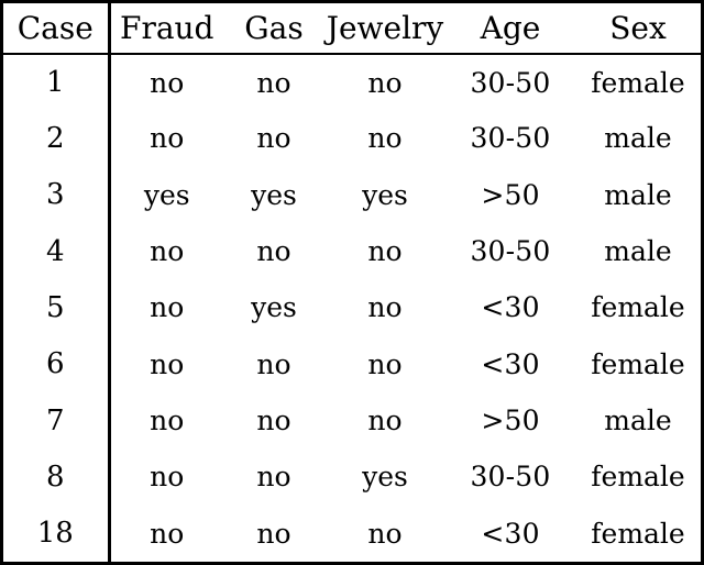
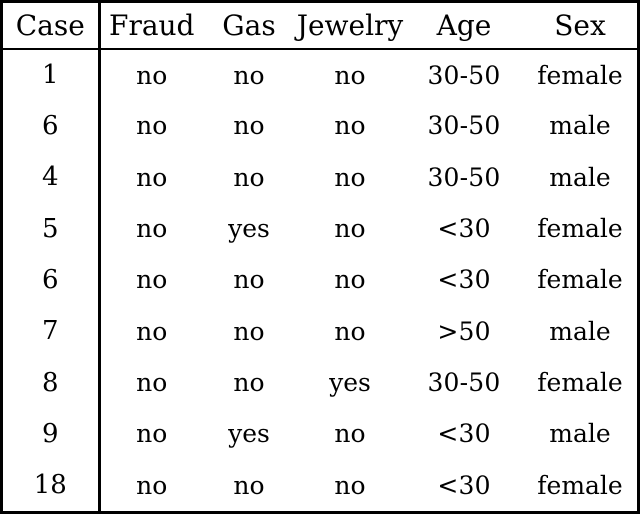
  Case	Fraud	Gas	Jewelry	Age	Sex
  1	no	no	no	30-50	female
- 2	no	no	no	30-50	male
+ 6	no	no	no	30-50	male
- 3	yes	yes	yes	>50	male
  4	no	no	no	30-50	male
  5	no	yes	no	<30	female
  6	no	no	no	<30	female
  7	no	no	no	>50	male
  8	no	no	yes	30-50	female
+ 9	no	yes	no	<30	male
  18	no	no	no	<30	female
